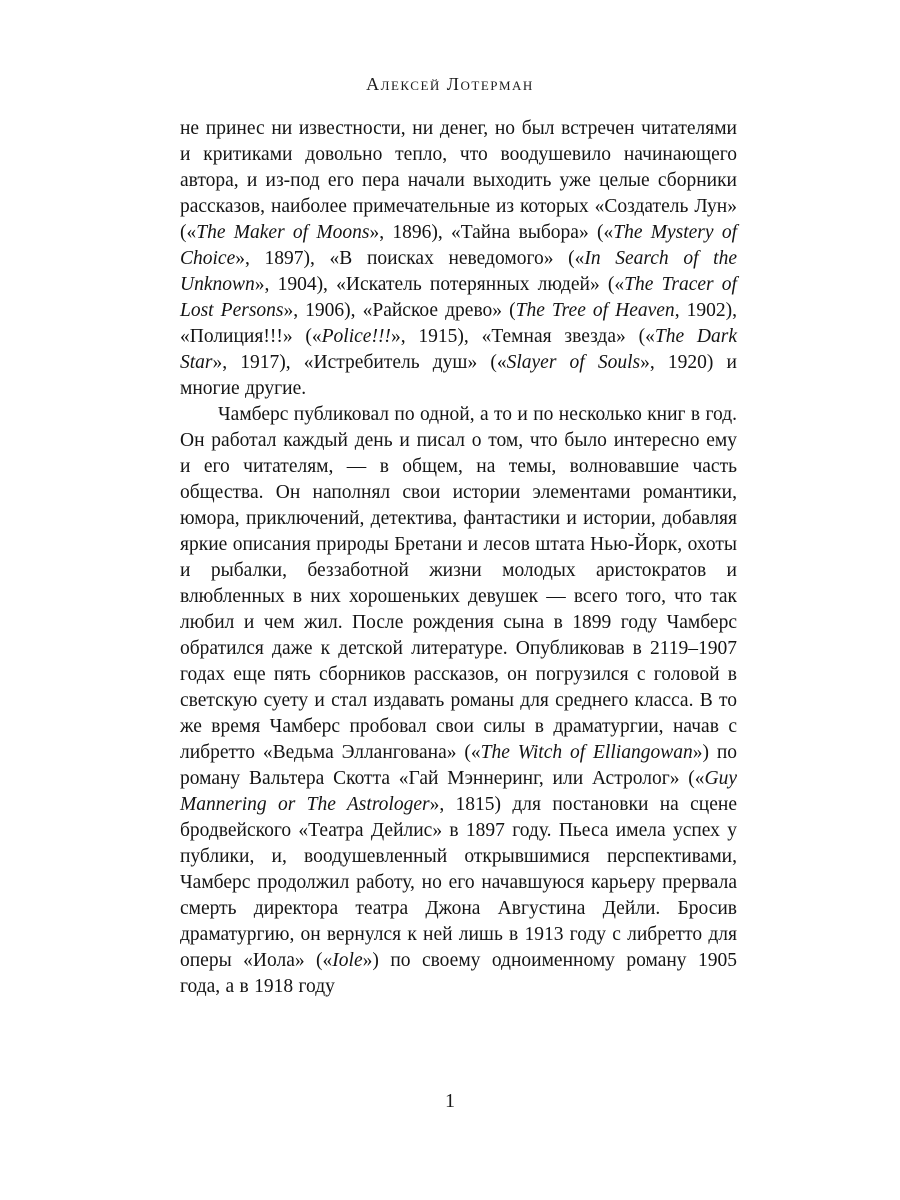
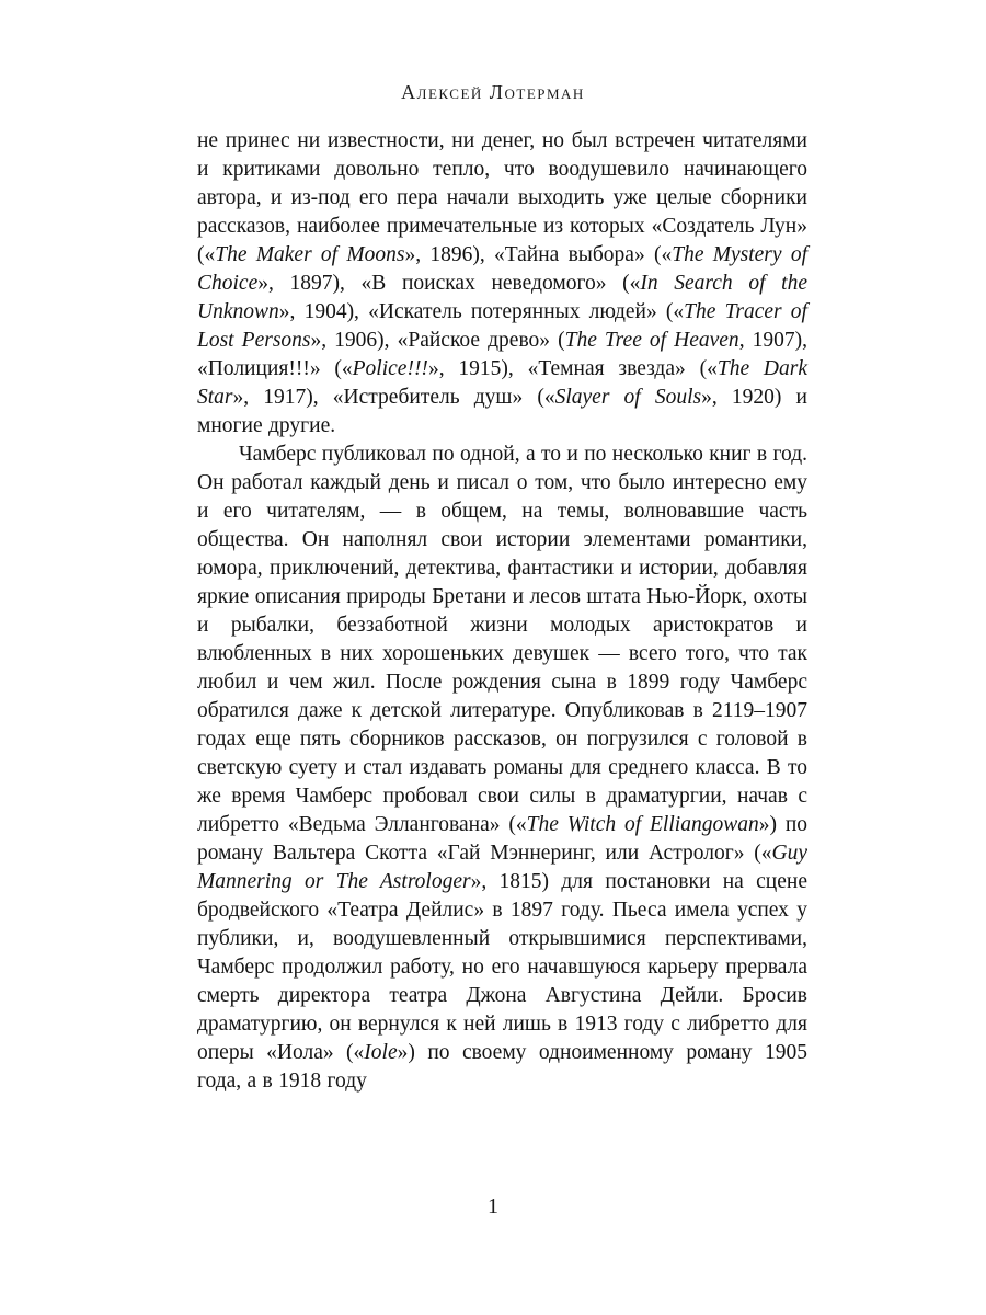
  Алексей Лотерман
- не принес ни известности, ни денег, но был встречен читателями и критиками довольно тепло, что воодушевило начинающего автора, и из-под его пера начали выходить уже целые сборники рассказов, наиболее примечательные из которых «Создатель Лун» («The Maker of Moons», 1896), «Тайна выбора» («The Mystery of Choice», 1897), «В поисках неведомого» («In Search of the Unknown», 1904), «Искатель потерянных людей» («The Tracer of Lost Persons», 1906), «Райское древо» (The Tree of Heaven, 1902), «Полиция!!!» («Police!!!», 1915), «Темная звезда» («The Dark Star», 1917), «Истребитель душ» («Slayer of Souls», 1920) и многие другие.
+ не принес ни известности, ни денег, но был встречен читателями и критиками довольно тепло, что воодушевило начинающего автора, и из-под его пера начали выходить уже целые сборники рассказов, наиболее примечательные из которых «Создатель Лун» («The Maker of Moons», 1896), «Тайна выбора» («The Mystery of Choice», 1897), «В поисках неведомого» («In Search of the Unknown», 1904), «Искатель потерянных людей» («The Tracer of Lost Persons», 1906), «Райское древо» (The Tree of Heaven, 1907), «Полиция!!!» («Police!!!», 1915), «Темная звезда» («The Dark Star», 1917), «Истребитель душ» («Slayer of Souls», 1920) и многие другие.
  Чамберс публиковал по одной, а то и по несколько книг в год. Он работал каждый день и писал о том, что было интересно ему и его читателям, — в общем, на темы, волновавшие часть общества. Он наполнял свои истории элементами романтики, юмора, приключений, детектива, фантастики и истории, добавляя яркие описания природы Бретани и лесов штата Нью-Йорк, охоты и рыбалки, беззаботной жизни молодых аристократов и влюбленных в них хорошеньких девушек — всего того, что так любил и чем жил. После рождения сына в 1899 году Чамберс обратился даже к детской литературе. Опубликовав в 2119–1907 годах еще пять сборников рассказов, он погрузился с головой в светскую суету и стал издавать романы для среднего класса. В то же время Чамберс пробовал свои силы в драматургии, начав с либретто «Ведьма Эллангована» («The Witch of Elliangowan») по роману Вальтера Скотта «Гай Мэннеринг, или Астролог» («Guy Mannering or The Astrologer», 1815) для постановки на сцене бродвейского «Театра Дейлис» в 1897 году. Пьеса имела успех у публики, и, воодушевленный открывшимися перспективами, Чамберс продолжил работу, но его начавшуюся карьеру прервала смерть директора театра Джона Августина Дейли. Бросив драматургию, он вернулся к ней лишь в 1913 году с либретто для оперы «Иола» («Iole») по своему одноименному роману 1905 года, а в 1918 году
  1
